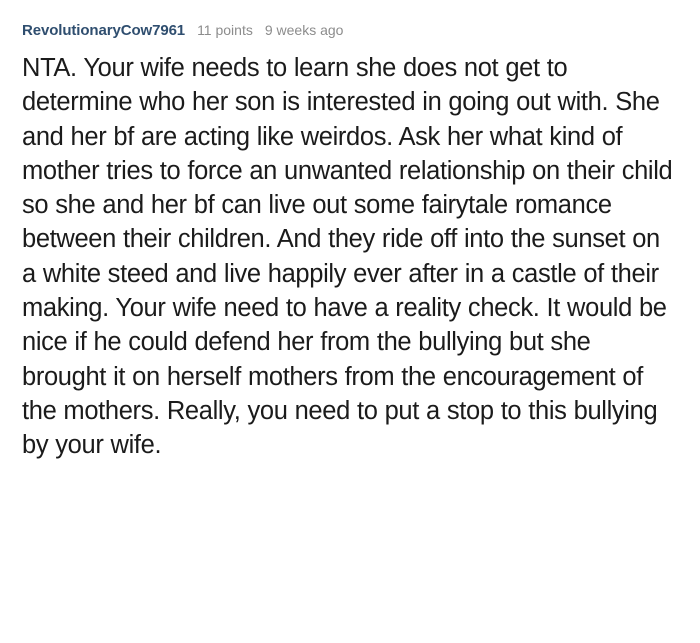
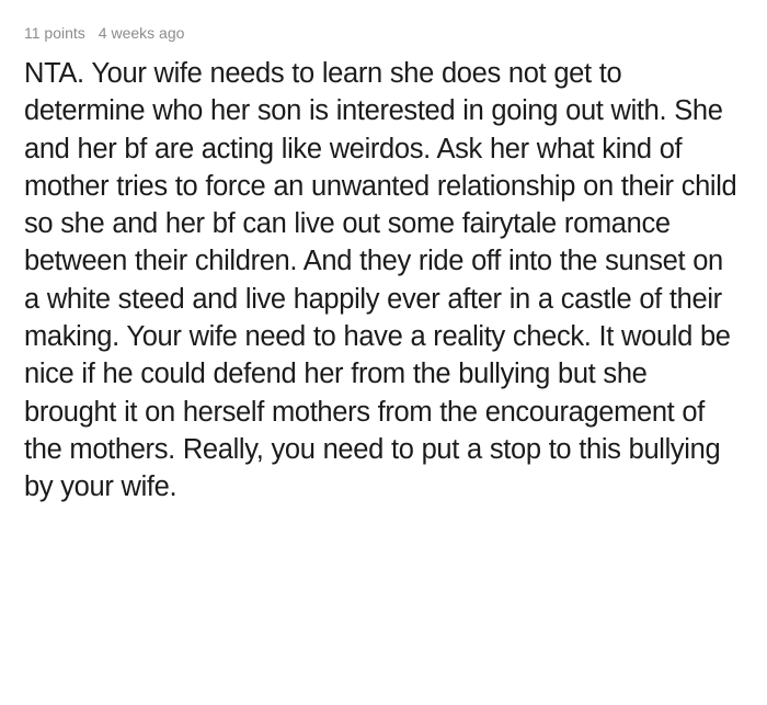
- RevolutionaryCow7961
  11 points
- 9 weeks ago
+ 4 weeks ago
  NTA. Your wife needs to learn she does not get to determine who her son is interested in going out with. She and her bf are acting like weirdos. Ask her what kind of mother tries to force an unwanted relationship on their child so she and her bf can live out some fairytale romance between their children. And they ride off into the sunset on a white steed and live happily ever after in a castle of their making. Your wife need to have a reality check. It would be nice if he could defend her from the bullying but she brought it on herself mothers from the encouragement of the mothers. Really, you need to put a stop to this bullying by your wife.
